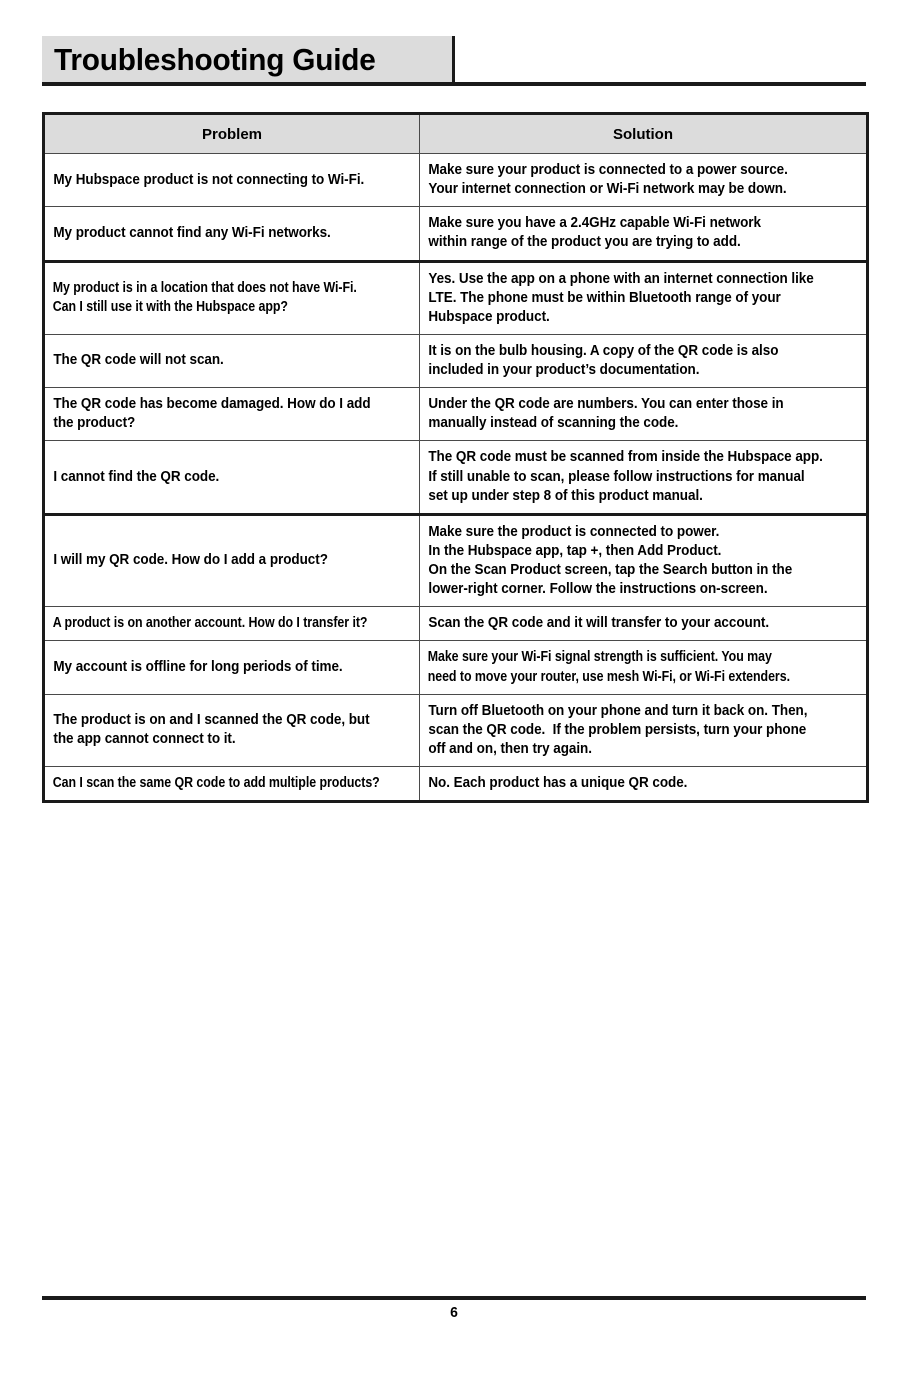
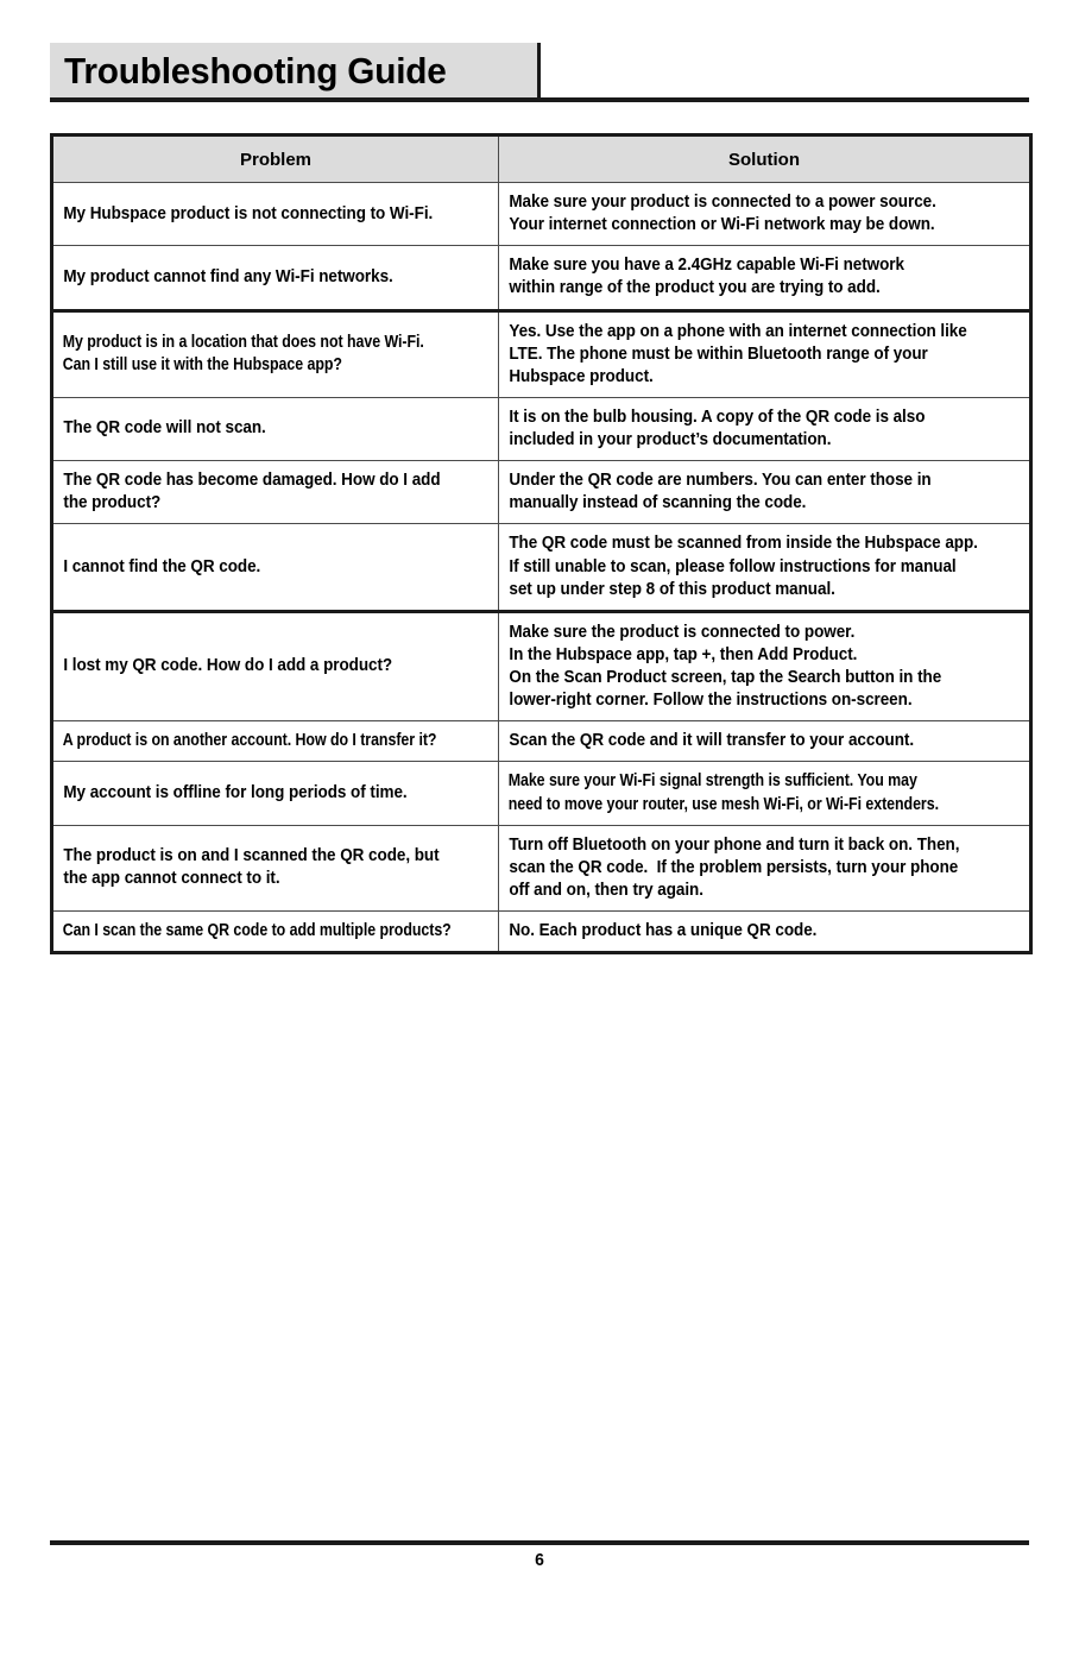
  Troubleshooting Guide
  Problem	Solution
  My Hubspace product is not connecting to Wi-Fi.	Make sure your product is connected to a power source.Your internet connection or Wi-Fi network may be down.
  My product cannot find any Wi-Fi networks.	Make sure you have a 2.4GHz capable Wi-Fi networkwithin range of the product you are trying to add.
  My product is in a location that does not have Wi-Fi.Can I still use it with the Hubspace app?	Yes. Use the app on a phone with an internet connection likeLTE. The phone must be within Bluetooth range of yourHubspace product.
  The QR code will not scan.	It is on the bulb housing. A copy of the QR code is alsoincluded in your product’s documentation.
  The QR code has become damaged. How do I addthe product?	Under the QR code are numbers. You can enter those inmanually instead of scanning the code.
  I cannot find the QR code.	The QR code must be scanned from inside the Hubspace app.If still unable to scan, please follow instructions for manualset up under step 8 of this product manual.
- I will my QR code. How do I add a product?	Make sure the product is connected to power.In the Hubspace app, tap +, then Add Product.On the Scan Product screen, tap the Search button in thelower-right corner. Follow the instructions on-screen.
+ I lost my QR code. How do I add a product?	Make sure the product is connected to power.In the Hubspace app, tap +, then Add Product.On the Scan Product screen, tap the Search button in thelower-right corner. Follow the instructions on-screen.
  A product is on another account. How do I transfer it?	Scan the QR code and it will transfer to your account.
  My account is offline for long periods of time.	Make sure your Wi-Fi signal strength is sufficient. You mayneed to move your router, use mesh Wi-Fi, or Wi-Fi extenders.
  The product is on and I scanned the QR code, butthe app cannot connect to it.	Turn off Bluetooth on your phone and turn it back on. Then,scan the QR code. If the problem persists, turn your phoneoff and on, then try again.
  Can I scan the same QR code to add multiple products?	No. Each product has a unique QR code.
  6
